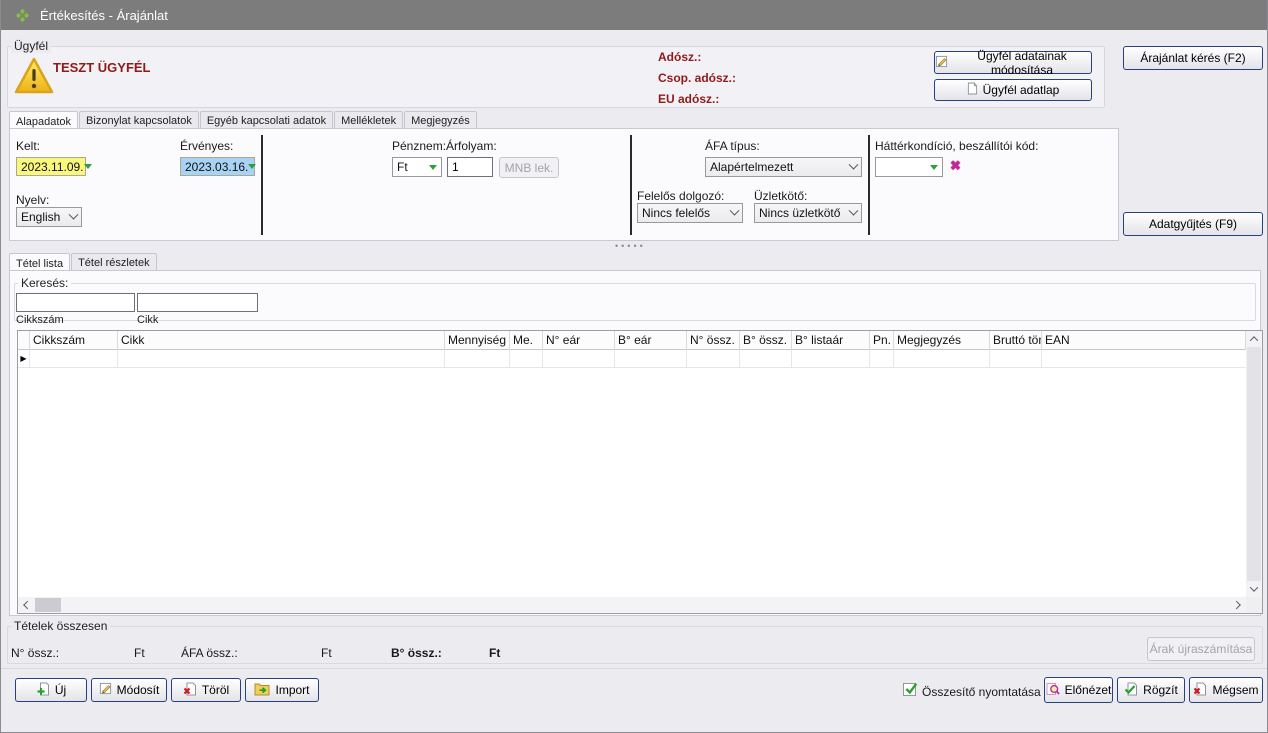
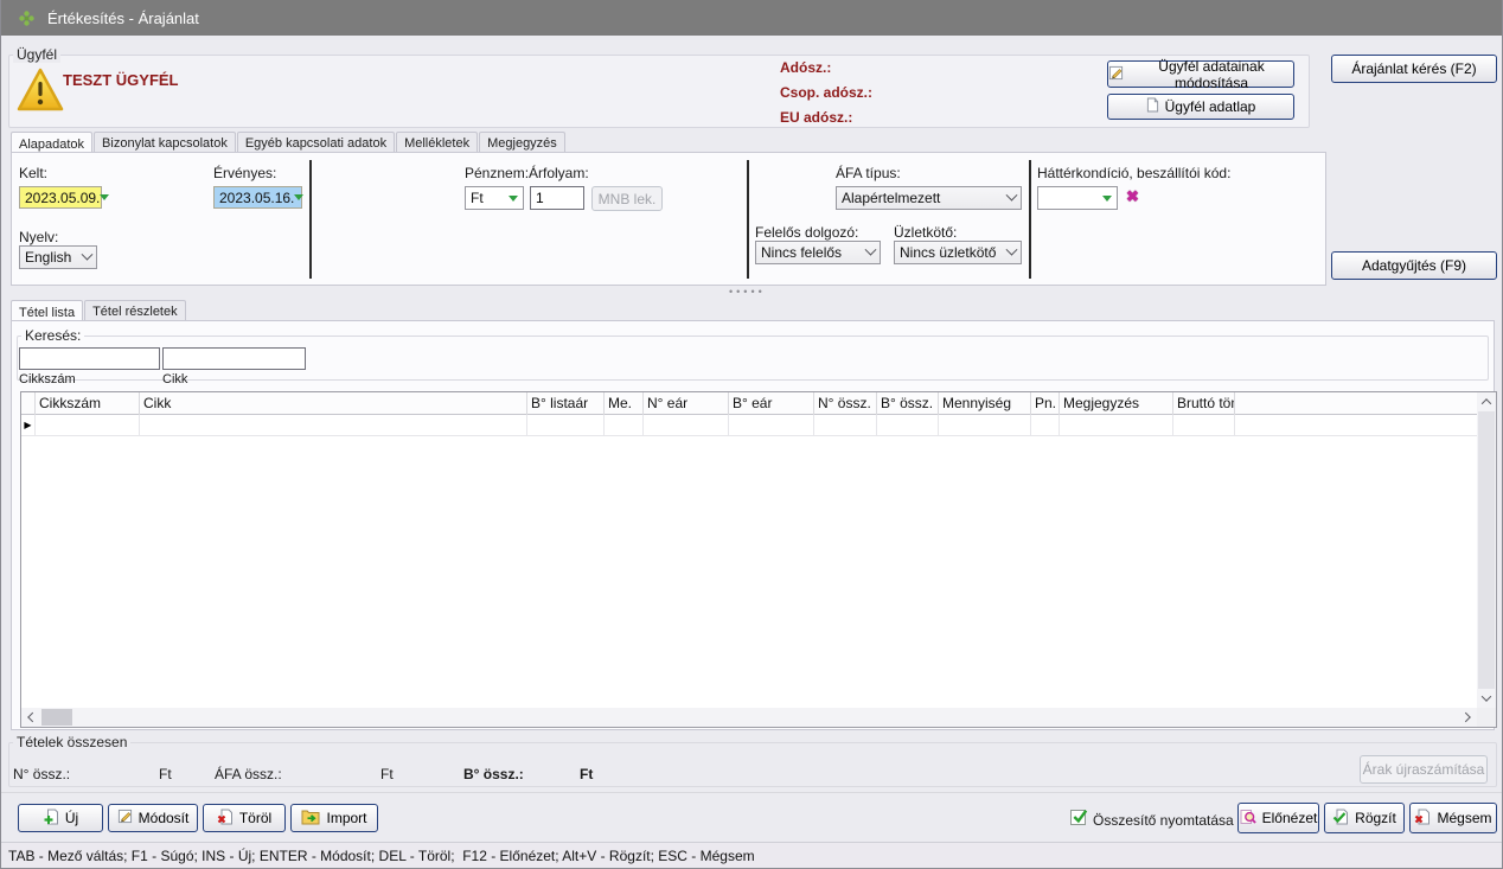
  Értékesítés - Árajánlat
  Ügyfél
  TESZT ÜGYFÉL
  Adósz.:
  Csop. adósz.:
  EU adósz.:
  Ügyfél adatainak módosítása
  Ügyfél adatlap
  Árajánlat kérés (F2)
  Adatgyűjtés (F9)
  Alapadatok
  Bizonylat kapcsolatok
  Egyéb kapcsolati adatok
  Mellékletek
  Megjegyzés
  Kelt:
- 2023.11.09.
+ 2023.05.09.
  Érvényes:
- 2023.03.16.
+ 2023.05.16.
  Nyelv:
  English
  Pénznem:
  Árfolyam:
  Ft
  1
  MNB lek.
  ÁFA típus:
  Alapértelmezett
  Felelős dolgozó:
  Nincs felelős
  Üzletkötő:
  Nincs üzletkötő
  Háttérkondíció, beszállítói kód:
  ✖
  •••••
  Tétel lista
  Tétel részletek
  Keresés:
  Cikkszám
  Cikk
  Cikkszám
  Cikk
- Mennyiség
+ B° listaár
  Me.
  N° eár
  B° eár
  N° össz.
  B° össz.
- B° listaár
+ Mennyiség
  Pn.
  Megjegyzés
  Bruttó tö
- EAN
  ▶
  Tételek összesen
  N° össz.:
  Ft
  ÁFA össz.:
  Ft
  B° össz.:
  Ft
  Árak újraszámítása
  Új
  Módosít
  Töröl
  Import
  Összesítő nyomtatása
  Előnézet
  Rögzít
  Mégsem
+ TAB - Mező váltás; F1 - Súgó; INS - Új; ENTER - Módosít; DEL - Töröl; F12 - Előnézet; Alt+V - Rögzít; ESC - Mégsem
